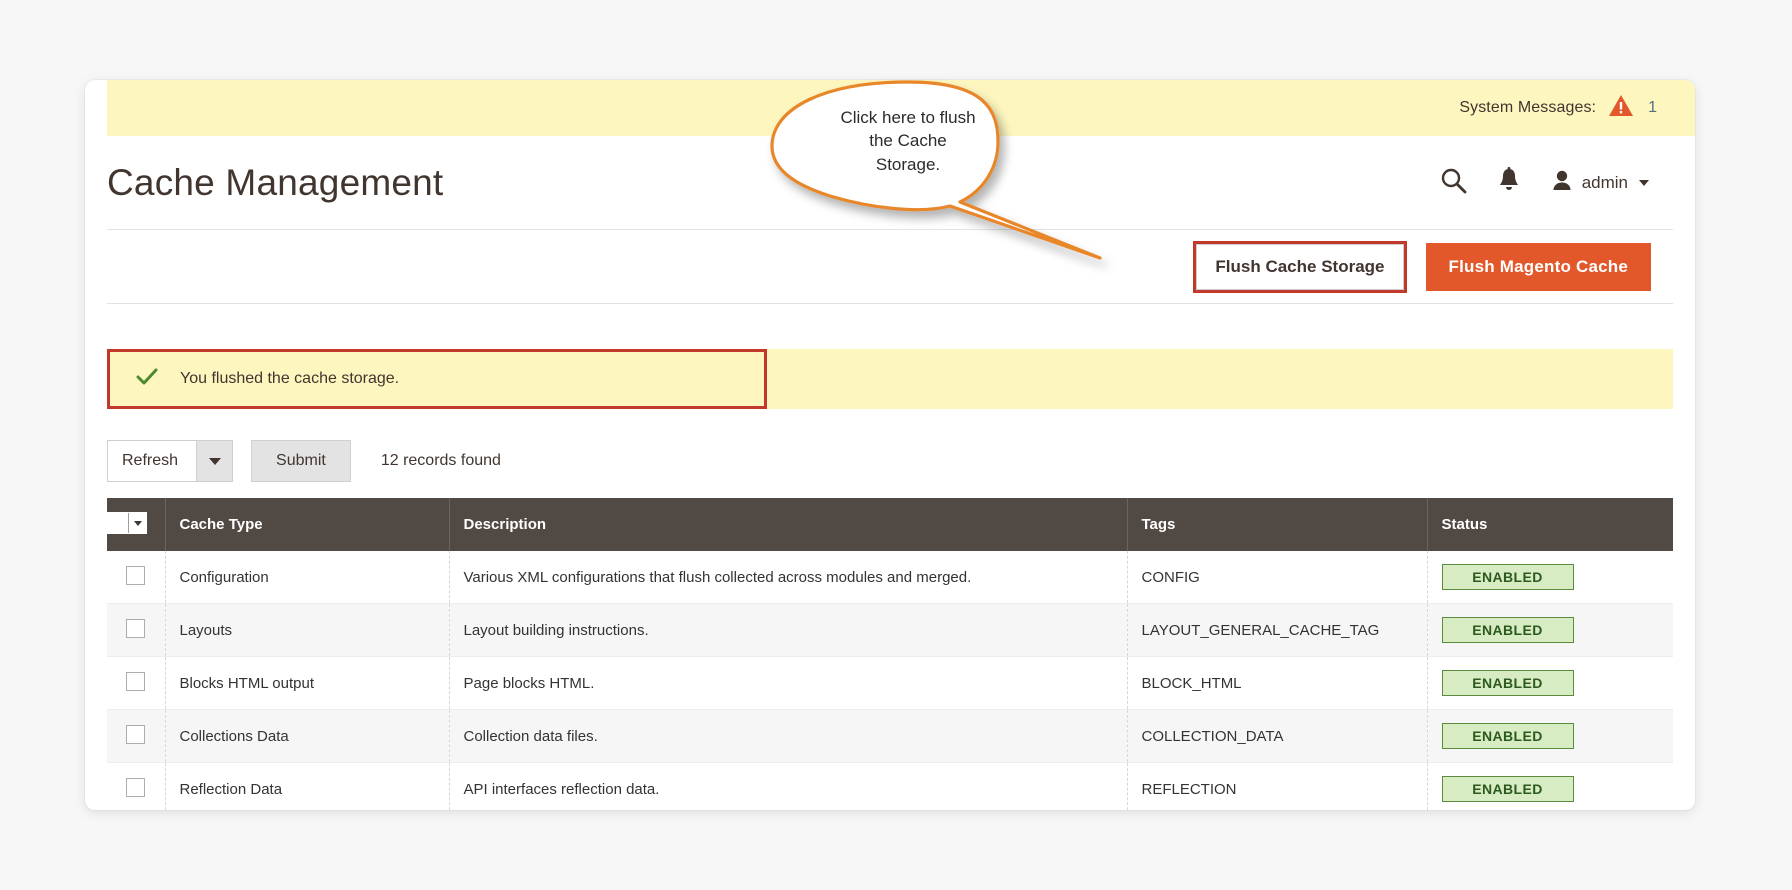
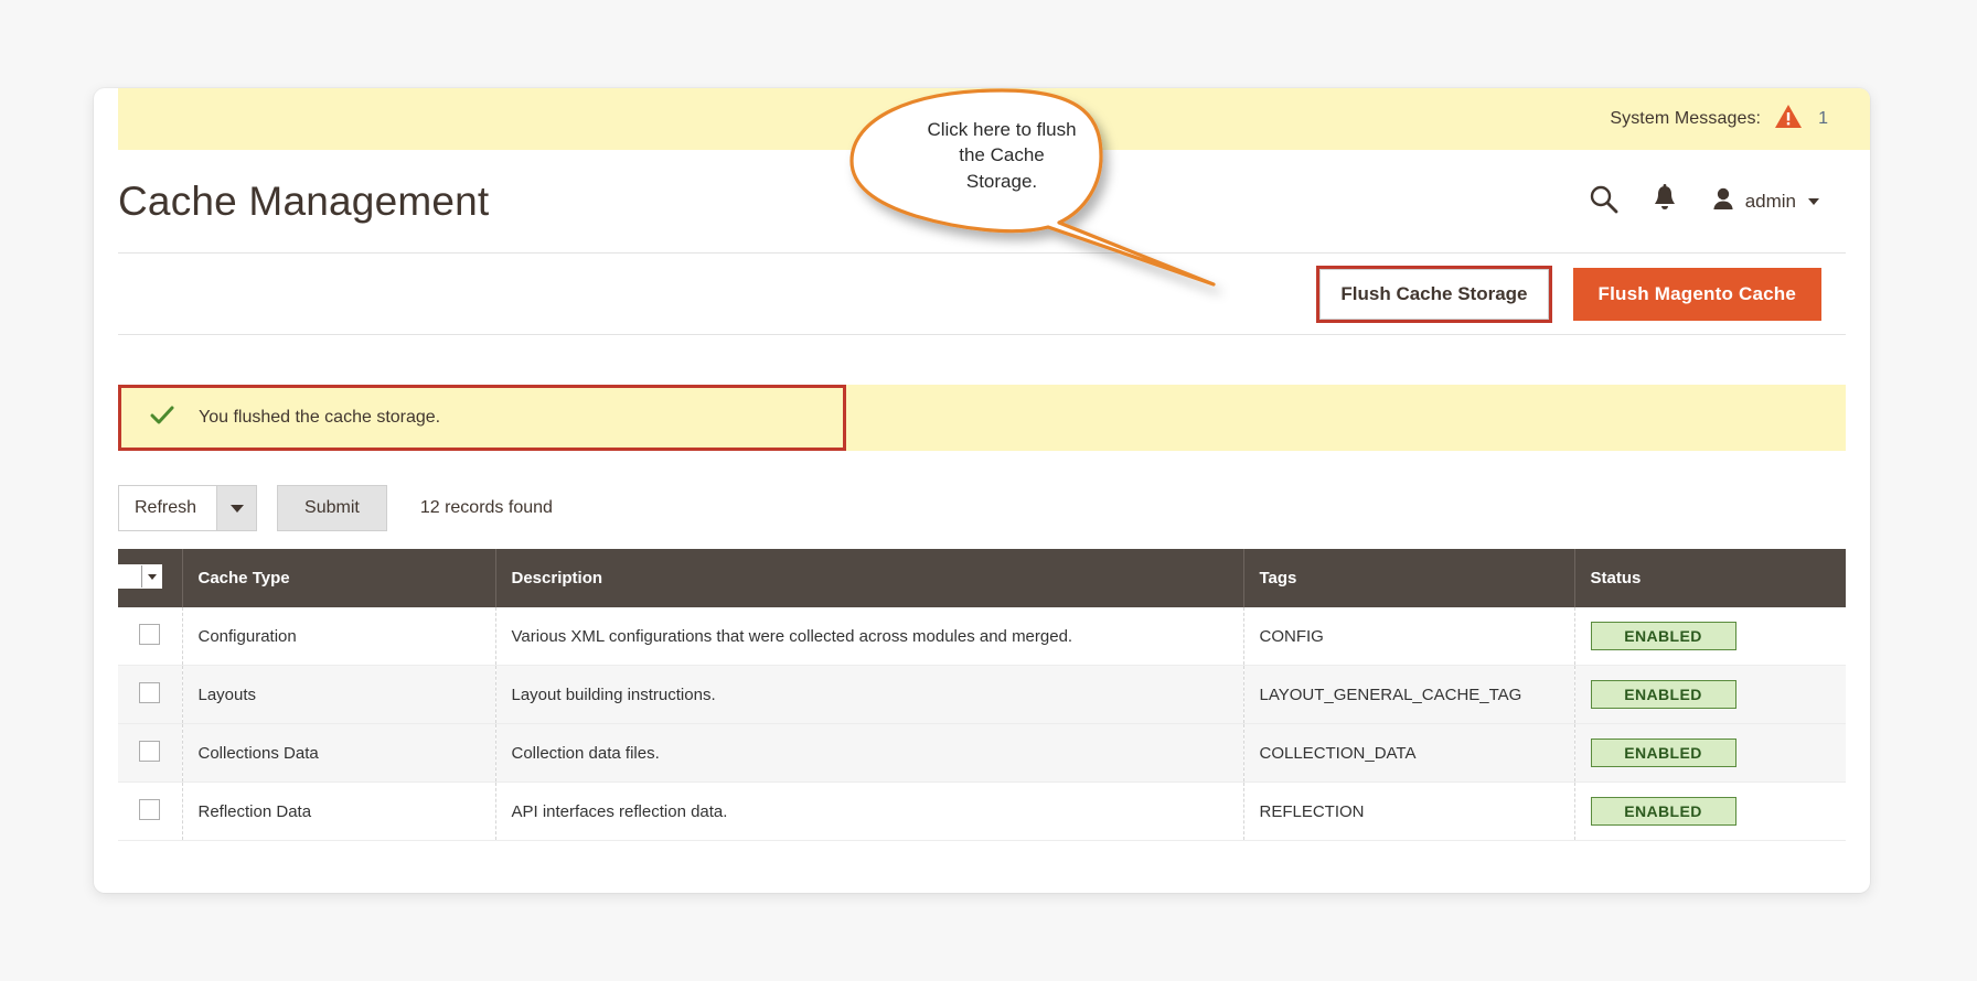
  System Messages:
  1
  Cache Management
  admin
  Flush Cache Storage
  Flush Magento Cache
  You flushed the cache storage.
  Refresh
  Submit
  12 records found
  	Cache Type	Description	Tags	Status
- 	Configuration	Various XML configurations that flush collected across modules and merged.	CONFIG	ENABLED
+ 	Configuration	Various XML configurations that were collected across modules and merged.	CONFIG	ENABLED
  	Layouts	Layout building instructions.	LAYOUT_GENERAL_CACHE_TAG	ENABLED
- 	Blocks HTML output	Page blocks HTML.	BLOCK_HTML	ENABLED
  	Collections Data	Collection data files.	COLLECTION_DATA	ENABLED
  	Reflection Data	API interfaces reflection data.	REFLECTION	ENABLED
  Click here to flush
  the Cache
  Storage.
